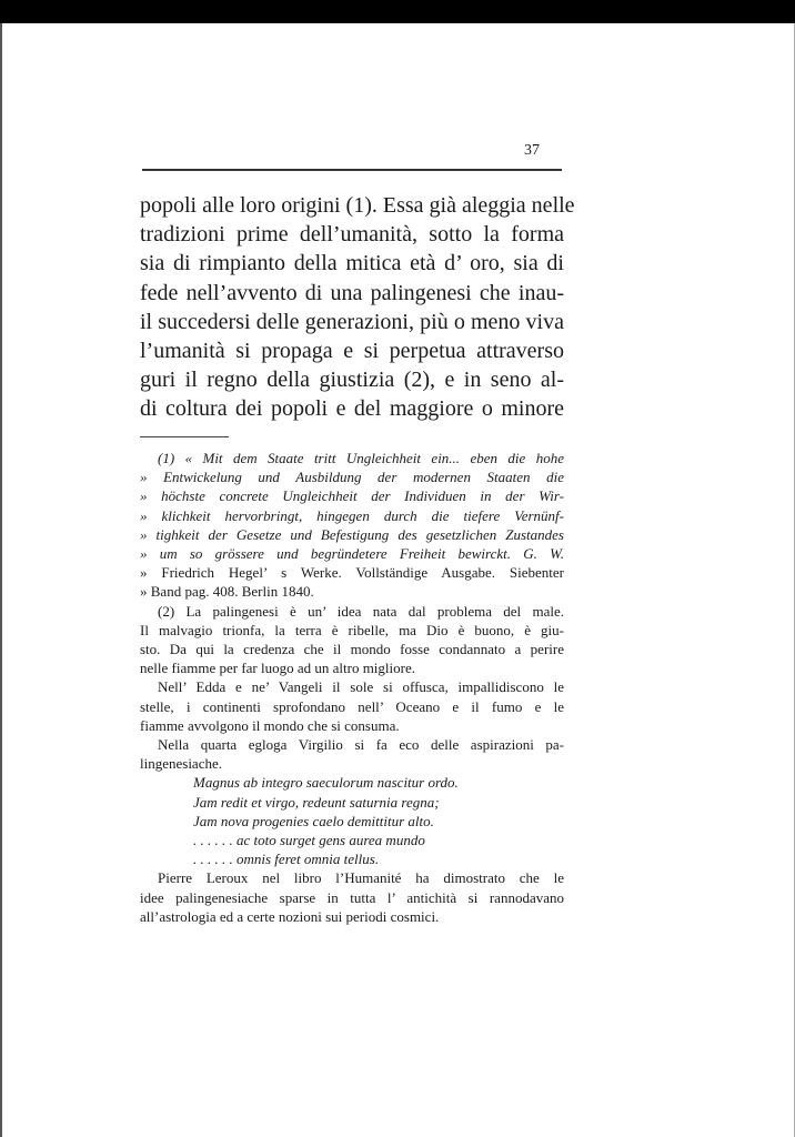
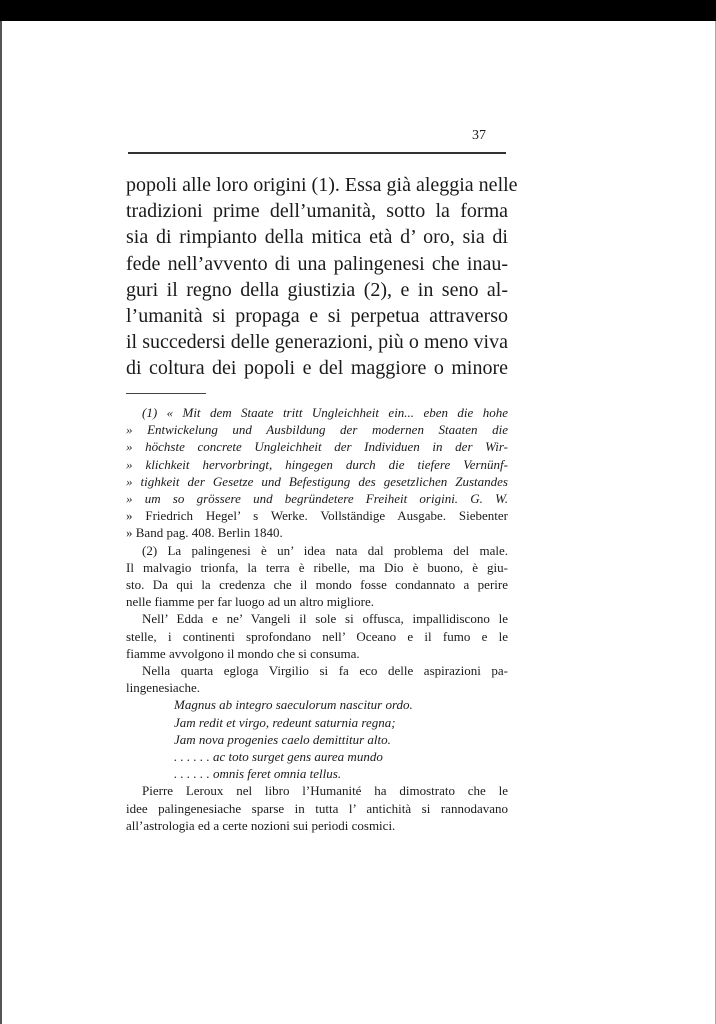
  37
  popoli alle loro origini (1). Essa già aleggia nelle
  tradizioni prime dell’umanità, sotto la forma
  sia di rimpianto della mitica età d’ oro, sia di
  fede nell’avvento di una palingenesi che inau-
- il succedersi delle generazioni, più o meno viva
+ guri il regno della giustizia (2), e in seno al-
  l’umanità si propaga e si perpetua attraverso
- guri il regno della giustizia (2), e in seno al-
+ il succedersi delle generazioni, più o meno viva
  di coltura dei popoli e del maggiore o minore
  (1) « Mit dem Staate tritt Ungleichheit ein... eben die hohe
  » Entwickelung und Ausbildung der modernen Staaten die
  » höchste concrete Ungleichheit der Individuen in der Wir-
  » klichkeit hervorbringt, hingegen durch die tiefere Vernünf-
  » tighkeit der Gesetze und Befestigung des gesetzlichen Zustandes
- » um so grössere und begründetere Freiheit bewirckt. G. W.
+ » um so grössere und begründetere Freiheit origini. G. W.
  » Friedrich Hegel’ s Werke. Vollständige Ausgabe. Siebenter
  » Band pag. 408. Berlin 1840.
  (2) La palingenesi è un’ idea nata dal problema del male.
  Il malvagio trionfa, la terra è ribelle, ma Dio è buono, è giu-
  sto. Da qui la credenza che il mondo fosse condannato a perire
  nelle fiamme per far luogo ad un altro migliore.
  Nell’ Edda e ne’ Vangeli il sole si offusca, impallidiscono le
  stelle, i continenti sprofondano nell’ Oceano e il fumo e le
  fiamme avvolgono il mondo che si consuma.
  Nella quarta egloga Virgilio si fa eco delle aspirazioni pa-
  lingenesiache.
  Magnus ab integro saeculorum nascitur ordo.
  Jam redit et virgo, redeunt saturnia regna;
  Jam nova progenies caelo demittitur alto.
  . . . . . . ac toto surget gens aurea mundo
  . . . . . . omnis feret omnia tellus.
  Pierre Leroux nel libro l’Humanité ha dimostrato che le
  idee palingenesiache sparse in tutta l’ antichità si rannodavano
  all’astrologia ed a certe nozioni sui periodi cosmici.
